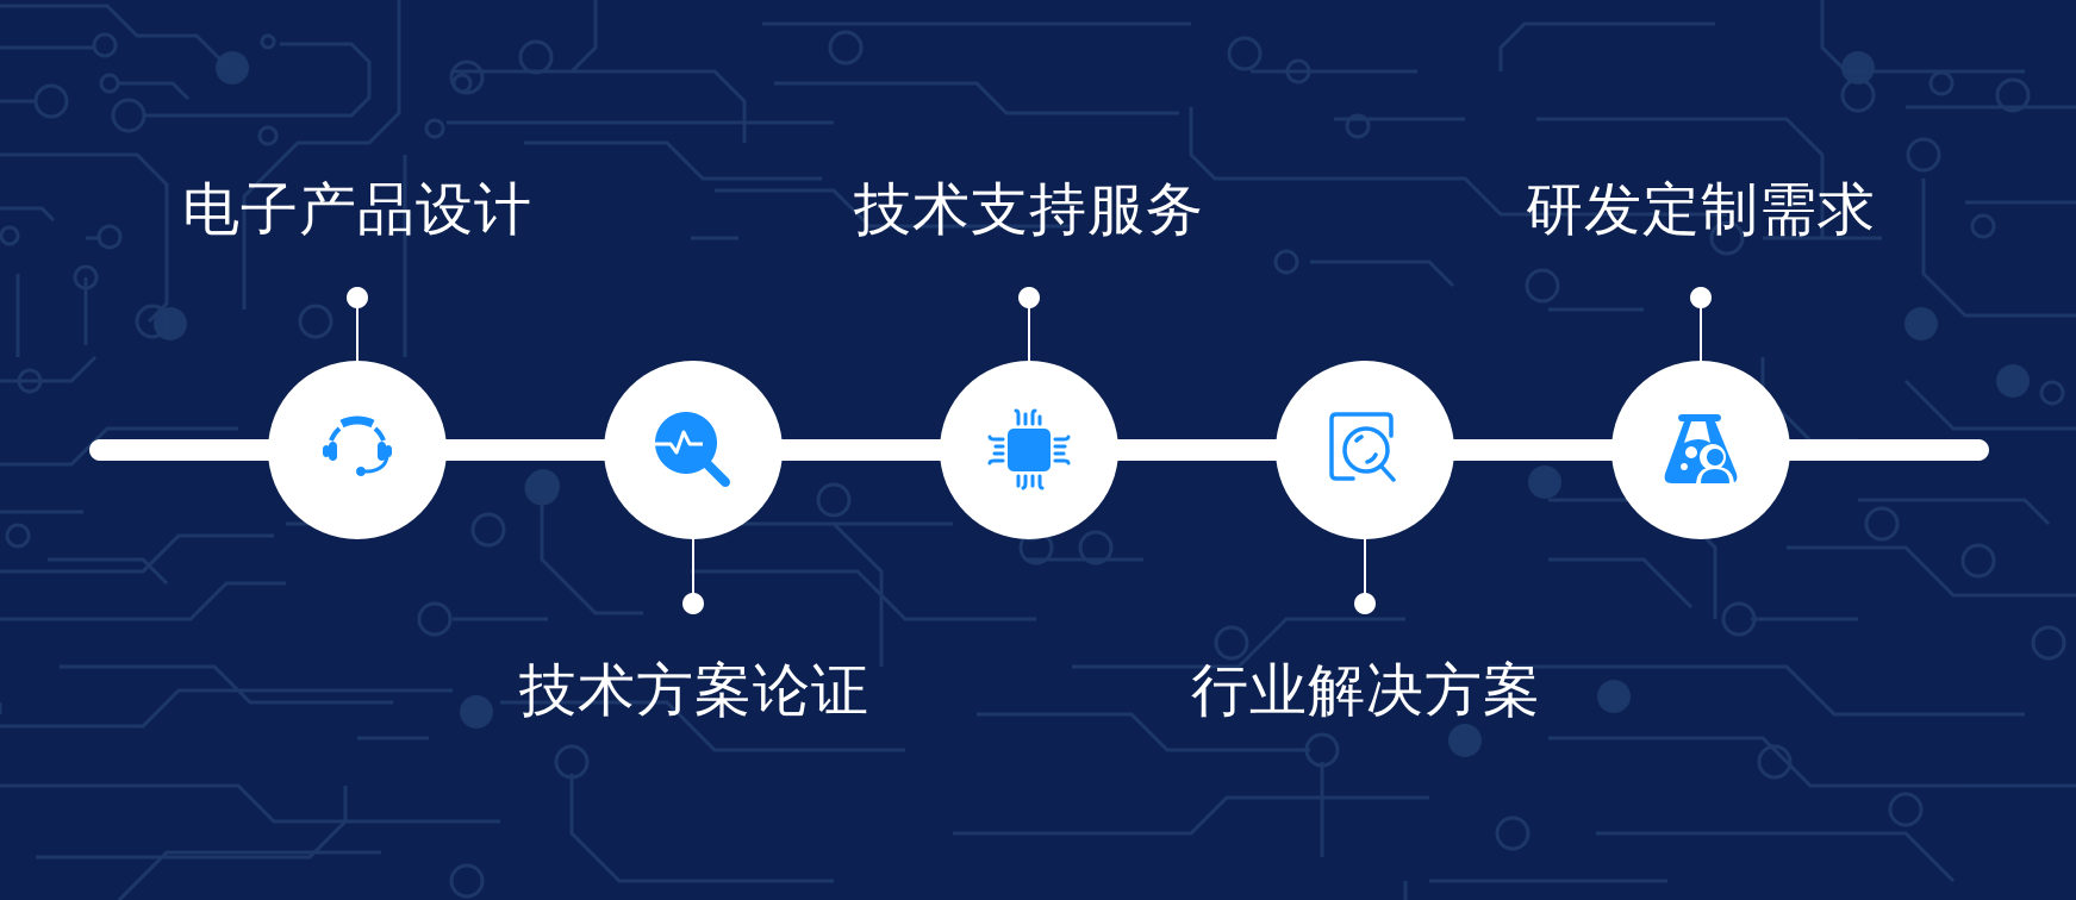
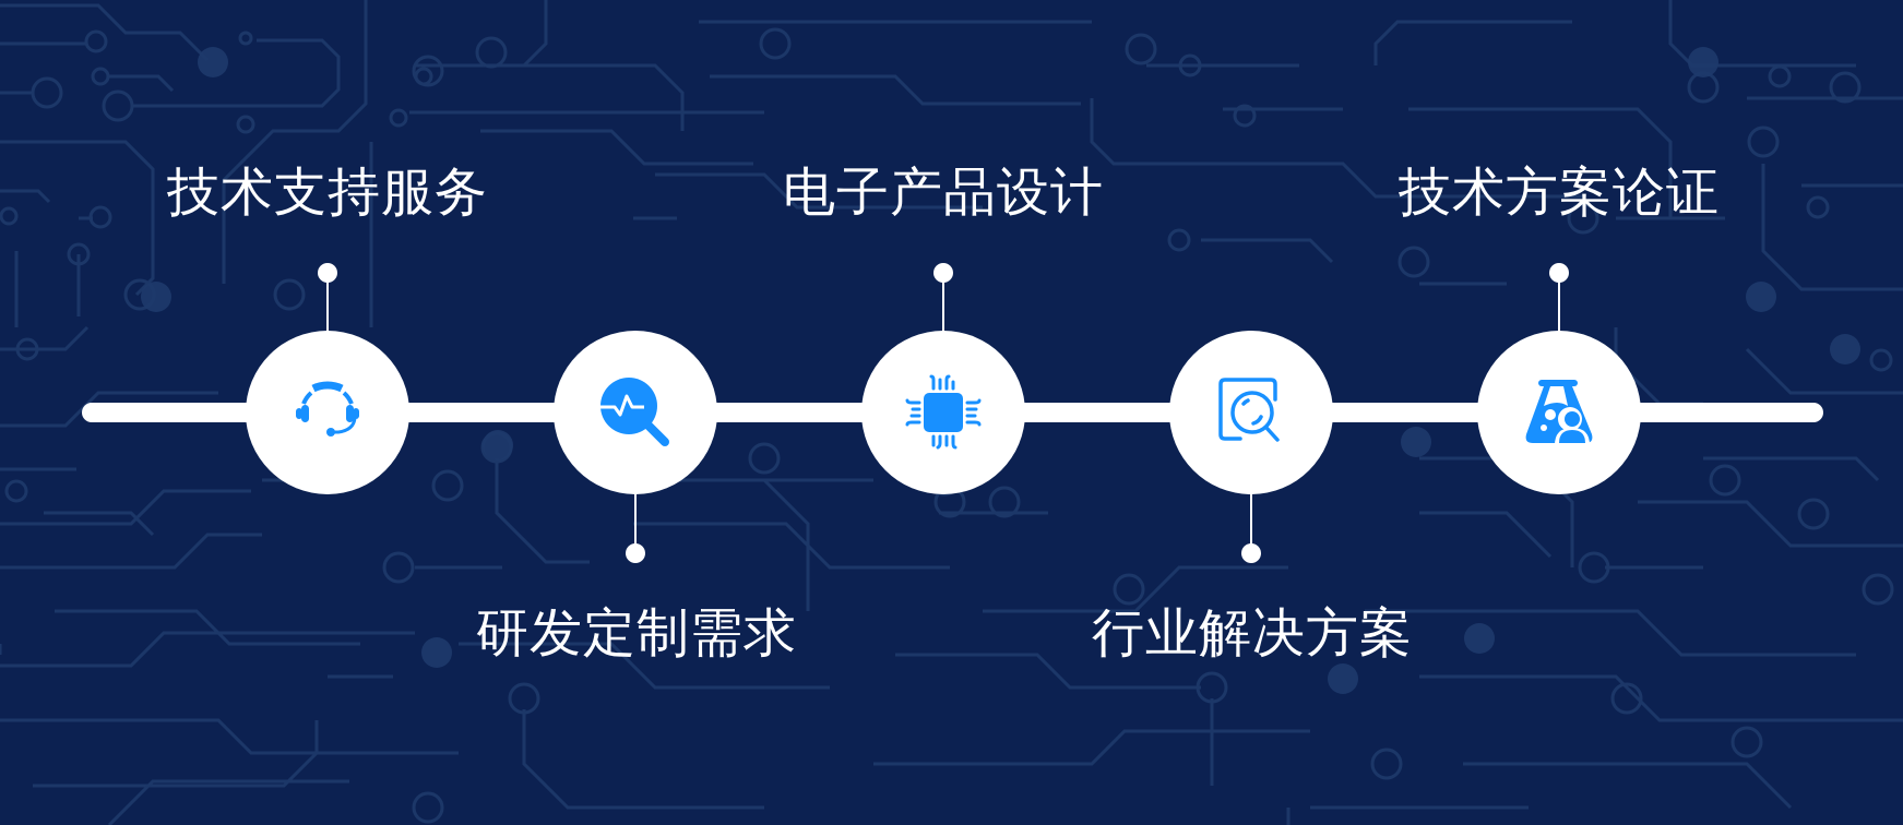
- 电子产品设计
+ 技术支持服务
- 技术方案论证
+ 研发定制需求
- 技术支持服务
+ 电子产品设计
  行业解决方案
- 研发定制需求
+ 技术方案论证
